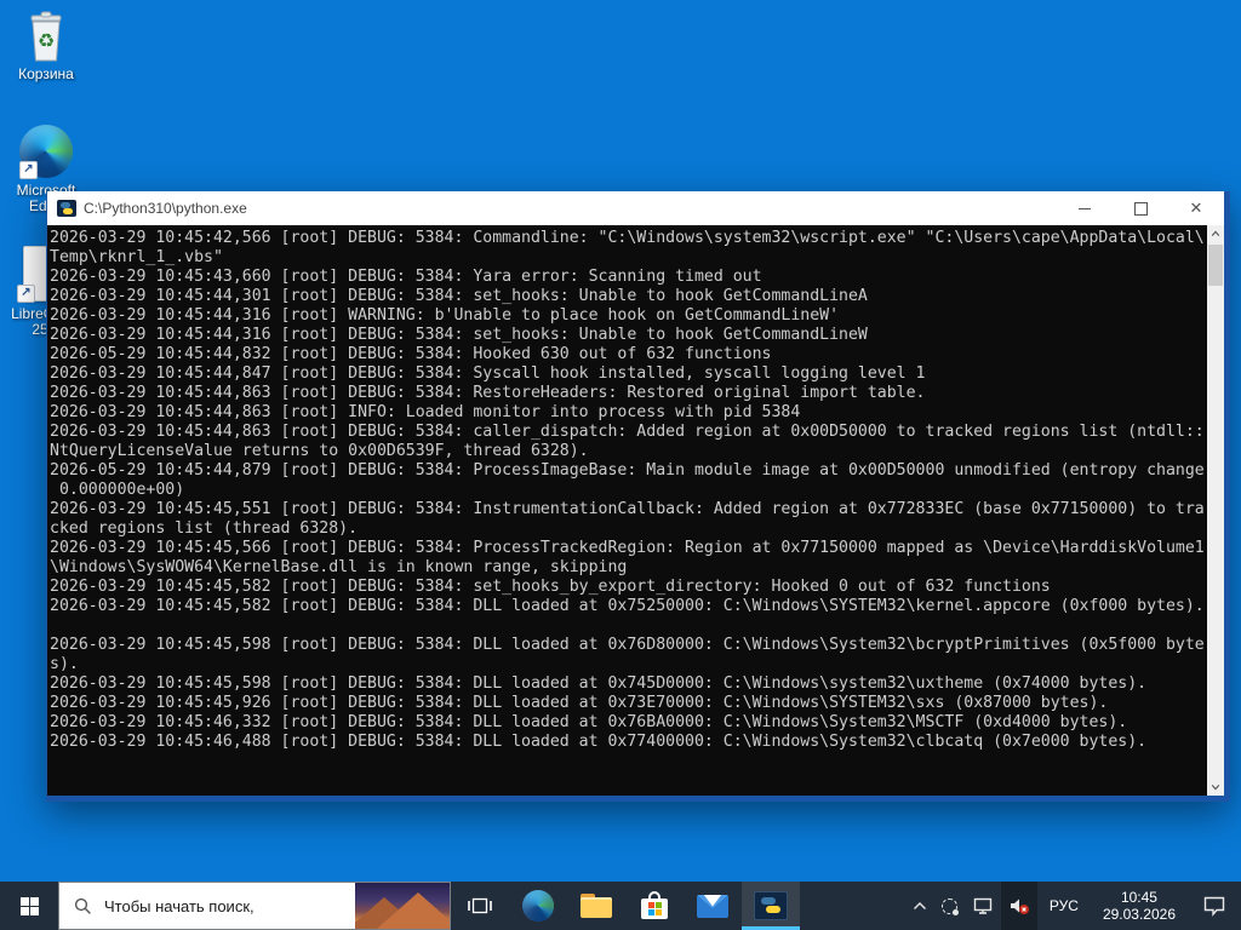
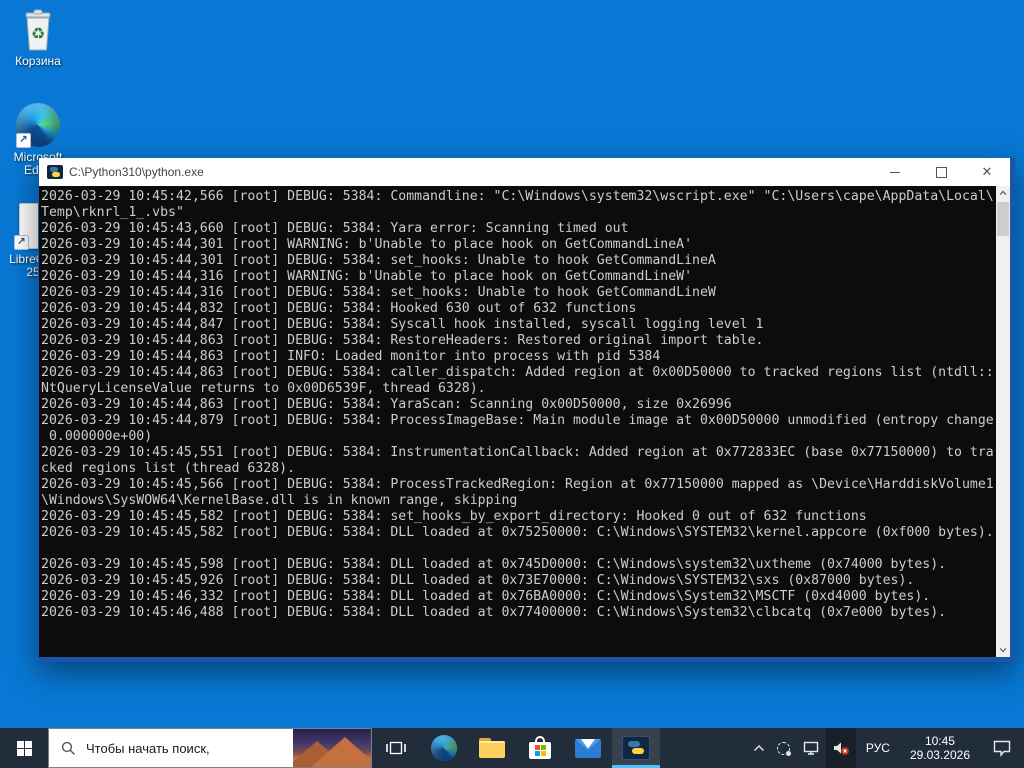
  ♻
  Корзина
  ↗
  Microsoft Ed
  ↗
  C:\Python310\python.exe
  ✕
  2026-03-29 10:45:42,566 [root] DEBUG: 5384: Commandline: "C:\Windows\system32\wscript.exe" "C:\Users\cape\AppData\Local\
  Temp\rknrl_1_.vbs"
  2026-03-29 10:45:43,660 [root] DEBUG: 5384: Yara error: Scanning timed out
+ 2026-03-29 10:45:44,301 [root] WARNING: b'Unable to place hook on GetCommandLineA'
  2026-03-29 10:45:44,301 [root] DEBUG: 5384: set_hooks: Unable to hook GetCommandLineA
  2026-03-29 10:45:44,316 [root] WARNING: b'Unable to place hook on GetCommandLineW'
  2026-03-29 10:45:44,316 [root] DEBUG: 5384: set_hooks: Unable to hook GetCommandLineW
- 2026-05-29 10:45:44,832 [root] DEBUG: 5384: Hooked 630 out of 632 functions
+ 2026-03-29 10:45:44,832 [root] DEBUG: 5384: Hooked 630 out of 632 functions
  2026-03-29 10:45:44,847 [root] DEBUG: 5384: Syscall hook installed, syscall logging level 1
  2026-03-29 10:45:44,863 [root] DEBUG: 5384: RestoreHeaders: Restored original import table.
  2026-03-29 10:45:44,863 [root] INFO: Loaded monitor into process with pid 5384
  2026-03-29 10:45:44,863 [root] DEBUG: 5384: caller_dispatch: Added region at 0x00D50000 to tracked regions list (ntdll::
  NtQueryLicenseValue returns to 0x00D6539F, thread 6328).
+ 2026-03-29 10:45:44,863 [root] DEBUG: 5384: YaraScan: Scanning 0x00D50000, size 0x26996
- 2026-05-29 10:45:44,879 [root] DEBUG: 5384: ProcessImageBase: Main module image at 0x00D50000 unmodified (entropy change
+ 2026-03-29 10:45:44,879 [root] DEBUG: 5384: ProcessImageBase: Main module image at 0x00D50000 unmodified (entropy change
  0.000000e+00)
  2026-03-29 10:45:45,551 [root] DEBUG: 5384: InstrumentationCallback: Added region at 0x772833EC (base 0x77150000) to tra
  cked regions list (thread 6328).
  2026-03-29 10:45:45,566 [root] DEBUG: 5384: ProcessTrackedRegion: Region at 0x77150000 mapped as \Device\HarddiskVolume1
  \Windows\SysWOW64\KernelBase.dll is in known range, skipping
  2026-03-29 10:45:45,582 [root] DEBUG: 5384: set_hooks_by_export_directory: Hooked 0 out of 632 functions
  2026-03-29 10:45:45,582 [root] DEBUG: 5384: DLL loaded at 0x75250000: C:\Windows\SYSTEM32\kernel.appcore (0xf000 bytes).
- 2026-03-29 10:45:45,598 [root] DEBUG: 5384: DLL loaded at 0x76D80000: C:\Windows\System32\bcryptPrimitives (0x5f000 byte
- s).
  2026-03-29 10:45:45,598 [root] DEBUG: 5384: DLL loaded at 0x745D0000: C:\Windows\system32\uxtheme (0x74000 bytes).
  2026-03-29 10:45:45,926 [root] DEBUG: 5384: DLL loaded at 0x73E70000: C:\Windows\SYSTEM32\sxs (0x87000 bytes).
  2026-03-29 10:45:46,332 [root] DEBUG: 5384: DLL loaded at 0x76BA0000: C:\Windows\System32\MSCTF (0xd4000 bytes).
  2026-03-29 10:45:46,488 [root] DEBUG: 5384: DLL loaded at 0x77400000: C:\Windows\System32\clbcatq (0x7e000 bytes).
  Чтобы начать поиск,
  РУС
  10:45
  29.03.2026
